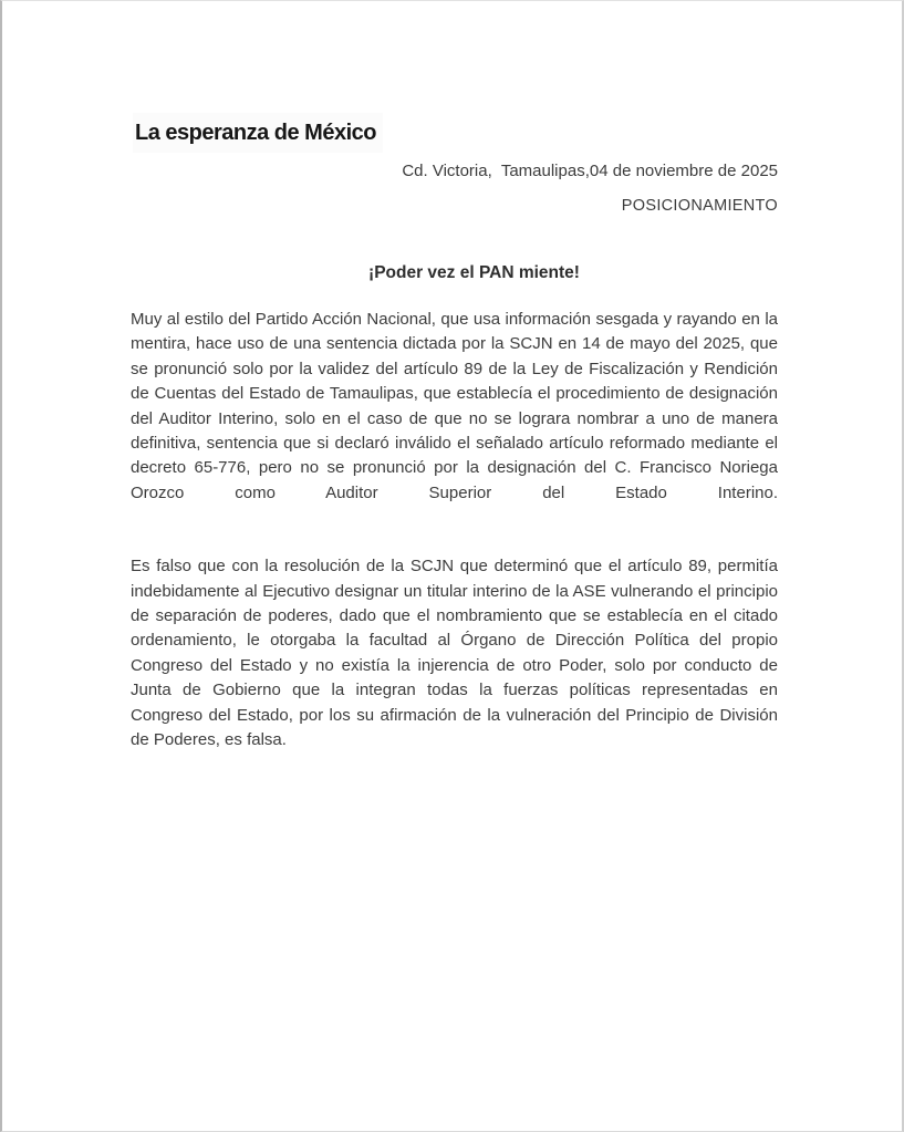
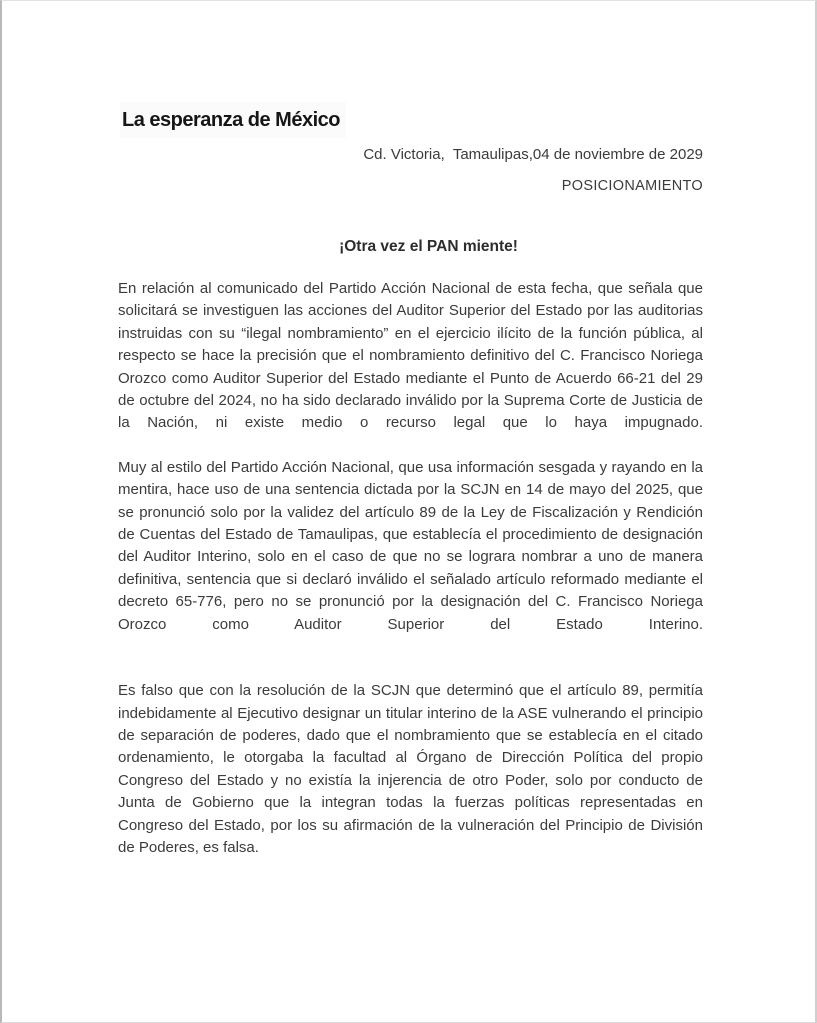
  La esperanza de México
- Cd. Victoria, Tamaulipas,04 de noviembre de 2025
+ Cd. Victoria, Tamaulipas,04 de noviembre de 2029
  POSICIONAMIENTO
- ¡Poder vez el PAN miente!
+ ¡Otra vez el PAN miente!
+ En relación al comunicado del Partido Acción Nacional de esta fecha, que señala que solicitará se investiguen las acciones del Auditor Superior del Estado por las auditorias instruidas con su “ilegal nombramiento” en el ejercicio ilícito de la función pública, al respecto se hace la precisión que el nombramiento definitivo del C. Francisco Noriega Orozco como Auditor Superior del Estado mediante el Punto de Acuerdo 66-21 del 29 de octubre del 2024, no ha sido declarado inválido por la Suprema Corte de Justicia de la Nación, ni existe medio o recurso legal que lo haya impugnado.
  Muy al estilo del Partido Acción Nacional, que usa información sesgada y rayando en la mentira, hace uso de una sentencia dictada por la SCJN en 14 de mayo del 2025, que se pronunció solo por la validez del artículo 89 de la Ley de Fiscalización y Rendición de Cuentas del Estado de Tamaulipas, que establecía el procedimiento de designación del Auditor Interino, solo en el caso de que no se lograra nombrar a uno de manera definitiva, sentencia que si declaró inválido el señalado artículo reformado mediante el decreto 65-776, pero no se pronunció por la designación del C. Francisco Noriega Orozco como Auditor Superior del Estado Interino.
  Es falso que con la resolución de la SCJN que determinó que el artículo 89, permitía indebidamente al Ejecutivo designar un titular interino de la ASE vulnerando el principio de separación de poderes, dado que el nombramiento que se establecía en el citado ordenamiento, le otorgaba la facultad al Órgano de Dirección Política del propio Congreso del Estado y no existía la injerencia de otro Poder, solo por conducto de Junta de Gobierno que la integran todas la fuerzas políticas representadas en Congreso del Estado, por los su afirmación de la vulneración del Principio de División de Poderes, es falsa.
